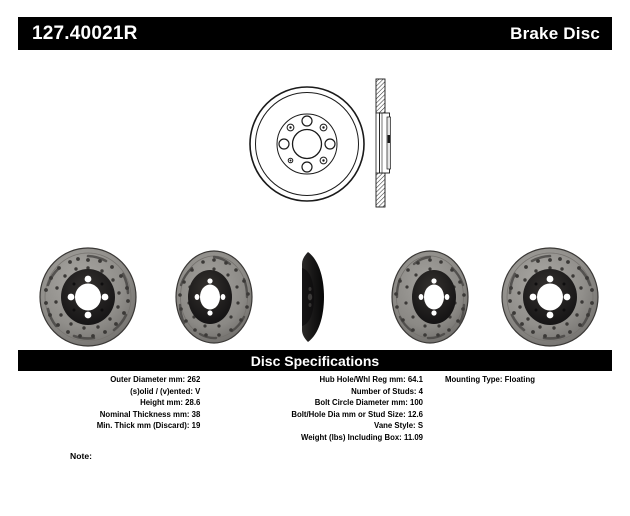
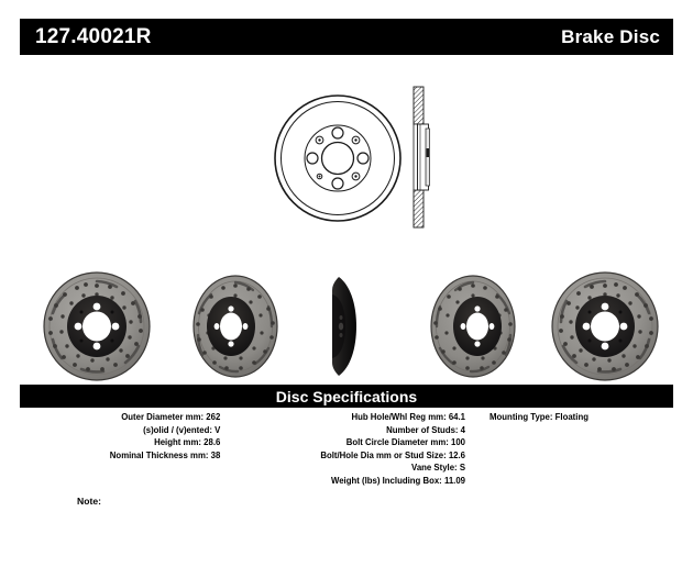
  127.40021R
  Brake Disc
  Disc Specifications
  Outer Diameter mm: 262
  (s)olid / (v)ented: V
  Height mm: 28.6
  Nominal Thickness mm: 38
- Min. Thick mm (Discard): 19
  Hub Hole/Whl Reg mm: 64.1
  Number of Studs: 4
  Bolt Circle Diameter mm: 100
  Bolt/Hole Dia mm or Stud Size: 12.6
  Vane Style: S
  Weight (lbs) Including Box: 11.09
  Mounting Type: Floating
  Note:
